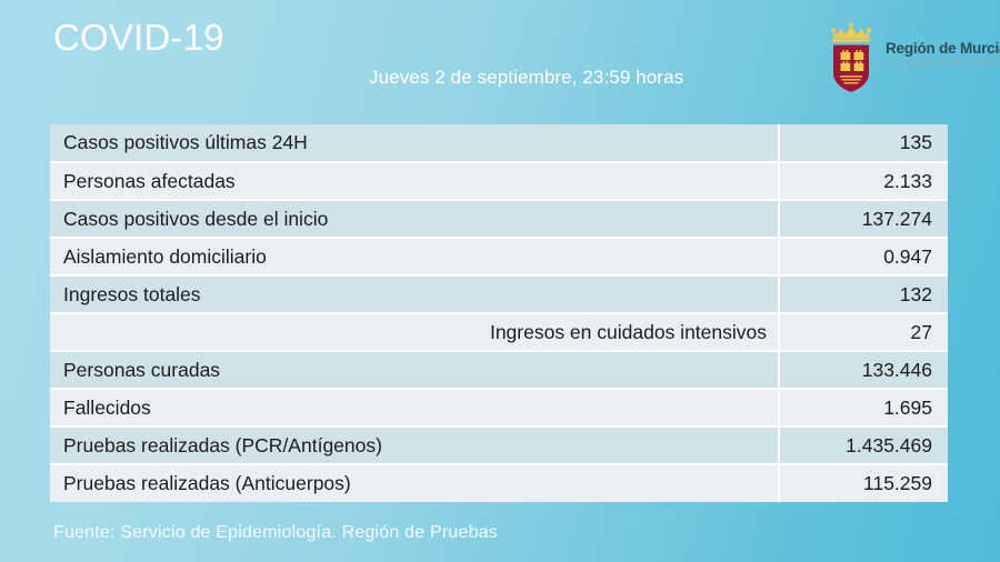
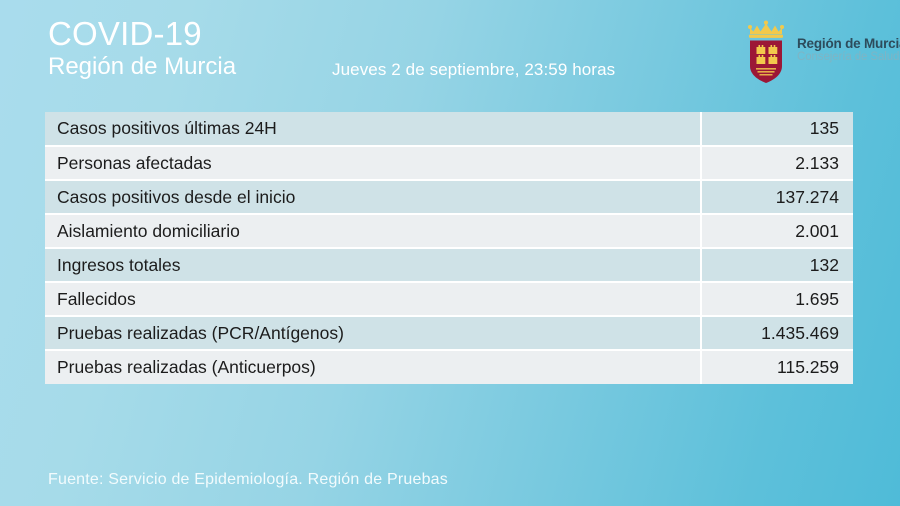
  COVID-19
+ Región de Murcia
  Jueves 2 de septiembre, 23:59 horas
  Región de Murci
  Consejería de Salud
  Casos positivos últimas 24H	135
  Personas afectadas	2.133
  Casos positivos desde el inicio	137.274
- Aislamiento domiciliario	0.947
+ Aislamiento domiciliario	2.001
  Ingresos totales	132
- Ingresos en cuidados intensivos	27
- Personas curadas	133.446
  Fallecidos	1.695
  Pruebas realizadas (PCR/Antígenos)	1.435.469
  Pruebas realizadas (Anticuerpos)	115.259
  Fuente: Servicio de Epidemiología. Región de Pruebas
